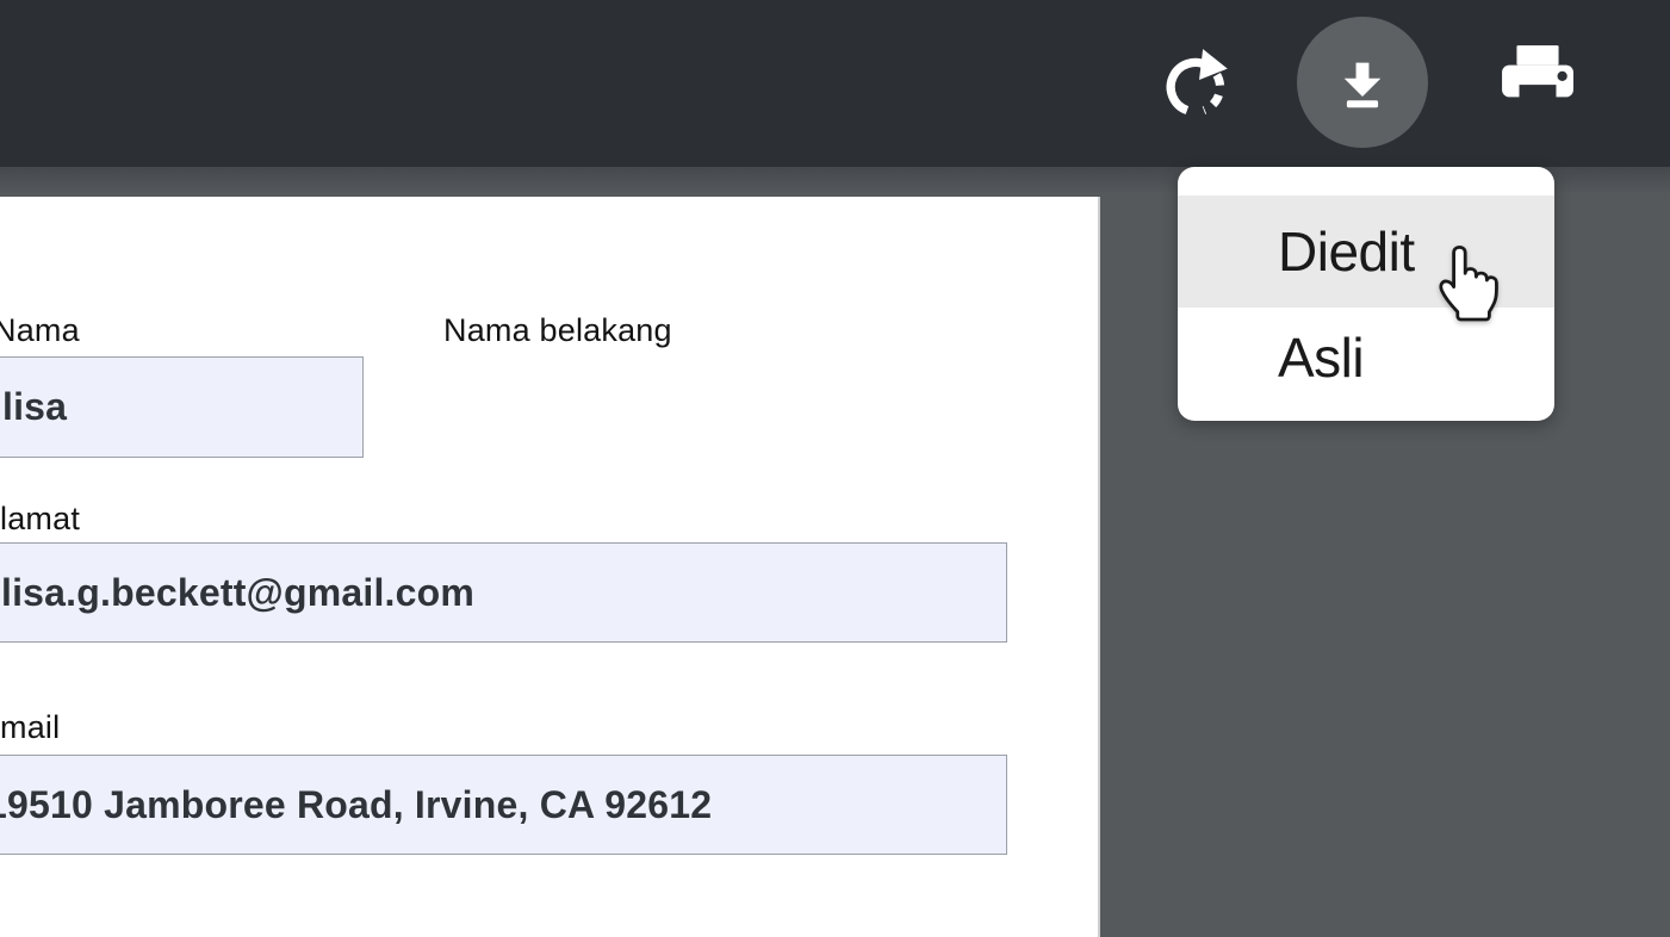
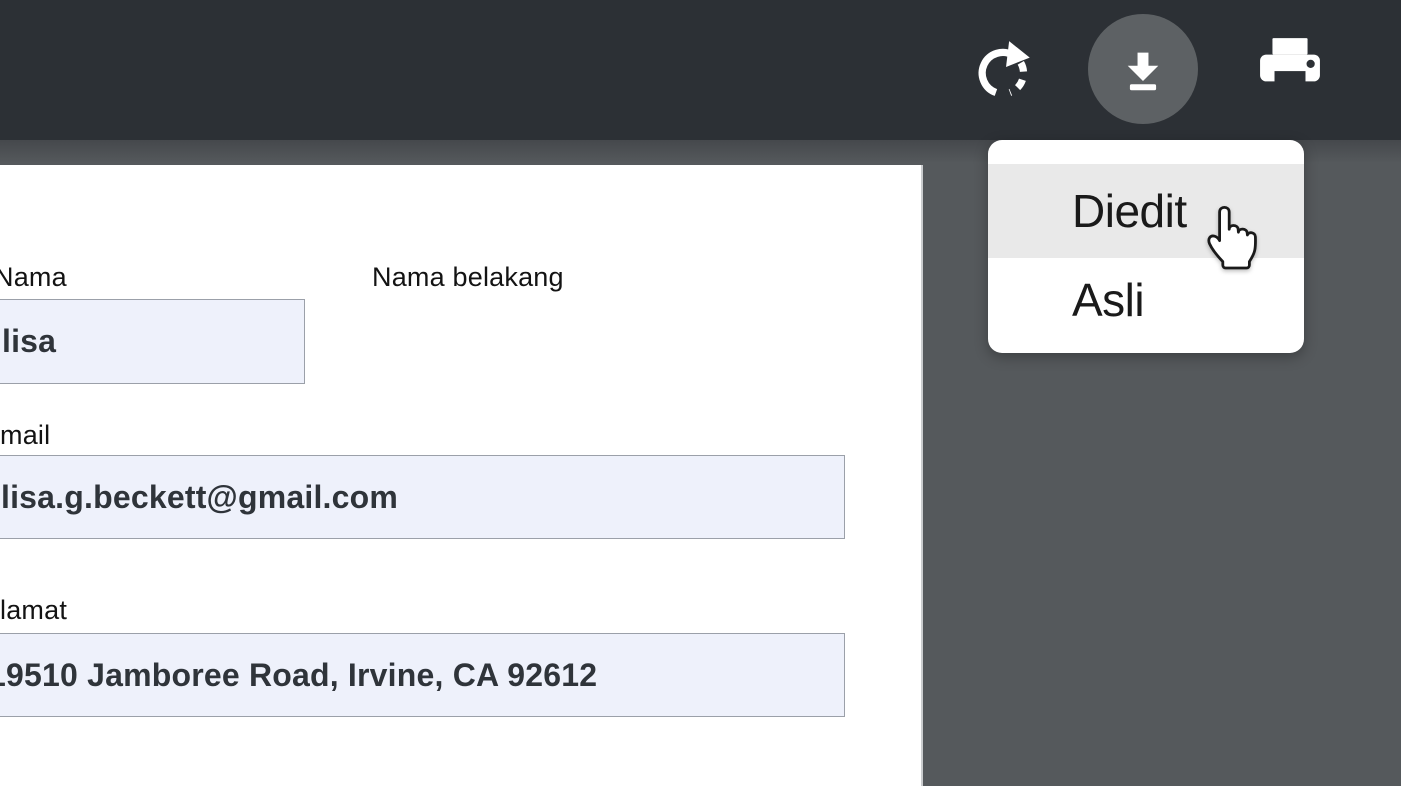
  Nama
  lisa
  Nama belakang
- lamat
+ mail
  lisa.g.beckett@gmail.com
- mail
+ lamat
  9510 Jamboree Road, Irvine, CA 92612
  Diedit
  Asli
